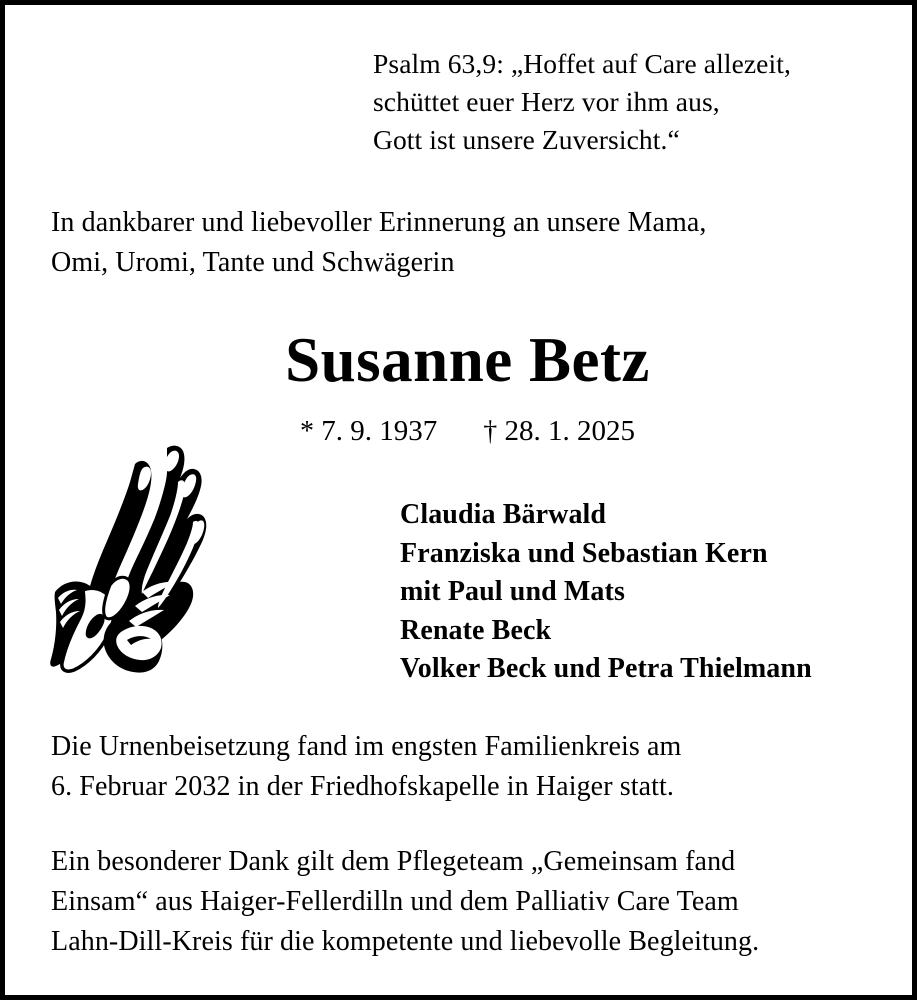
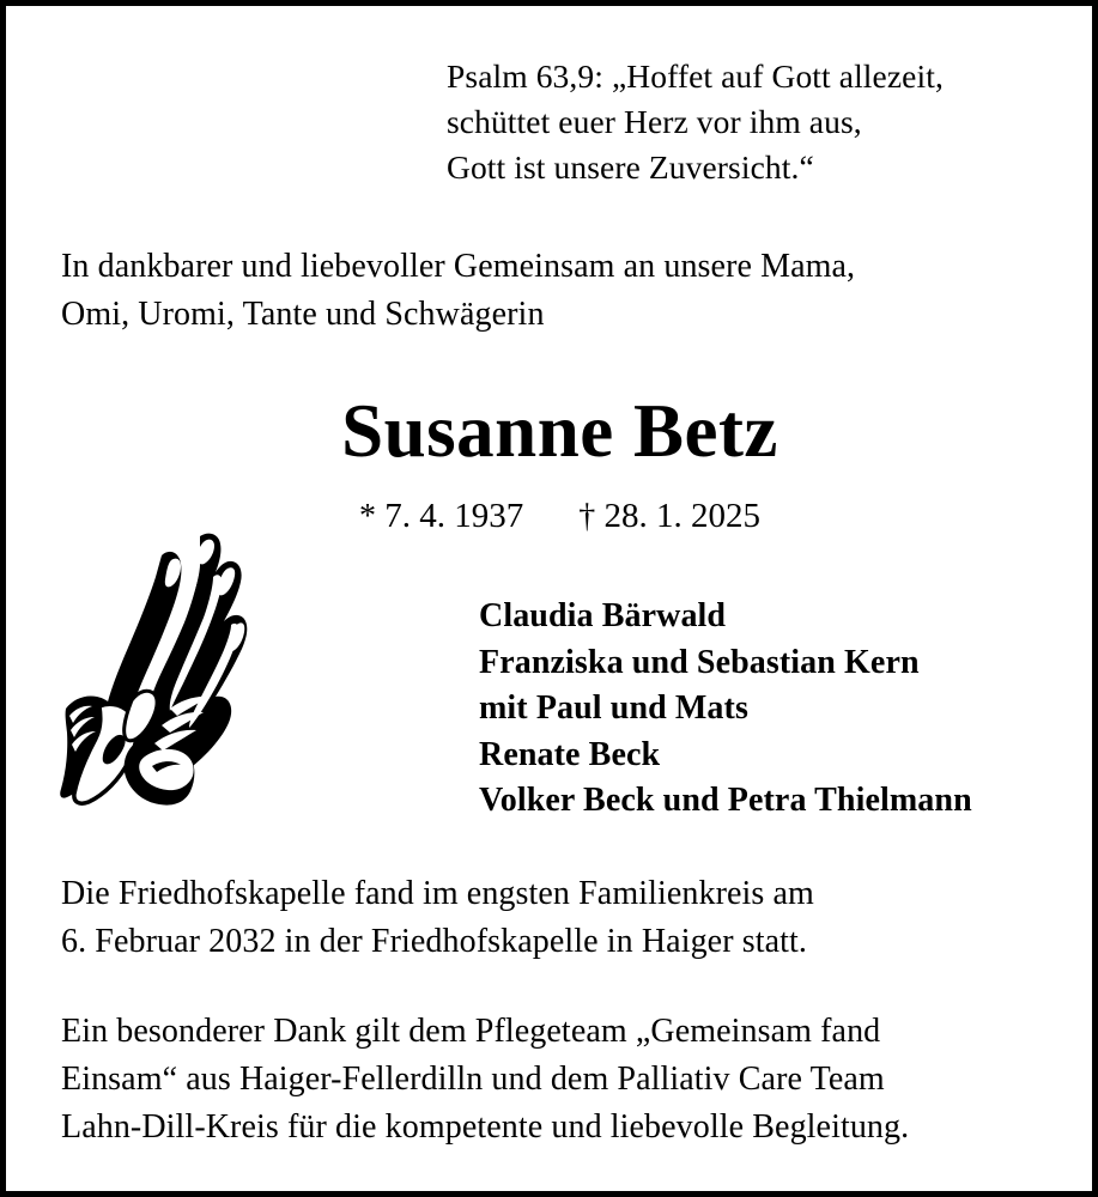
- Psalm 63,9: „Hoffet auf Care allezeit,
+ Psalm 63,9: „Hoffet auf Gott allezeit,
  schüttet euer Herz vor ihm aus,
  Gott ist unsere Zuversicht.“
- In dankbarer und liebevoller Erinnerung an unsere Mama,
+ In dankbarer und liebevoller Gemeinsam an unsere Mama,
  Omi, Uromi, Tante und Schwägerin
  Susanne Betz
- * 7. 9. 1937 † 28. 1. 2025
+ * 7. 4. 1937 † 28. 1. 2025
  Claudia Bärwald
  Franziska und Sebastian Kern
  mit Paul und Mats
  Renate Beck
  Volker Beck und Petra Thielmann
- Die Urnenbeisetzung fand im engsten Familienkreis am
+ Die Friedhofskapelle fand im engsten Familienkreis am
  6. Februar 2032 in der Friedhofskapelle in Haiger statt.
  Ein besonderer Dank gilt dem Pflegeteam „Gemeinsam fand
  Einsam“ aus Haiger-Fellerdilln und dem Palliativ Care Team
  Lahn-Dill-Kreis für die kompetente und liebevolle Begleitung.
